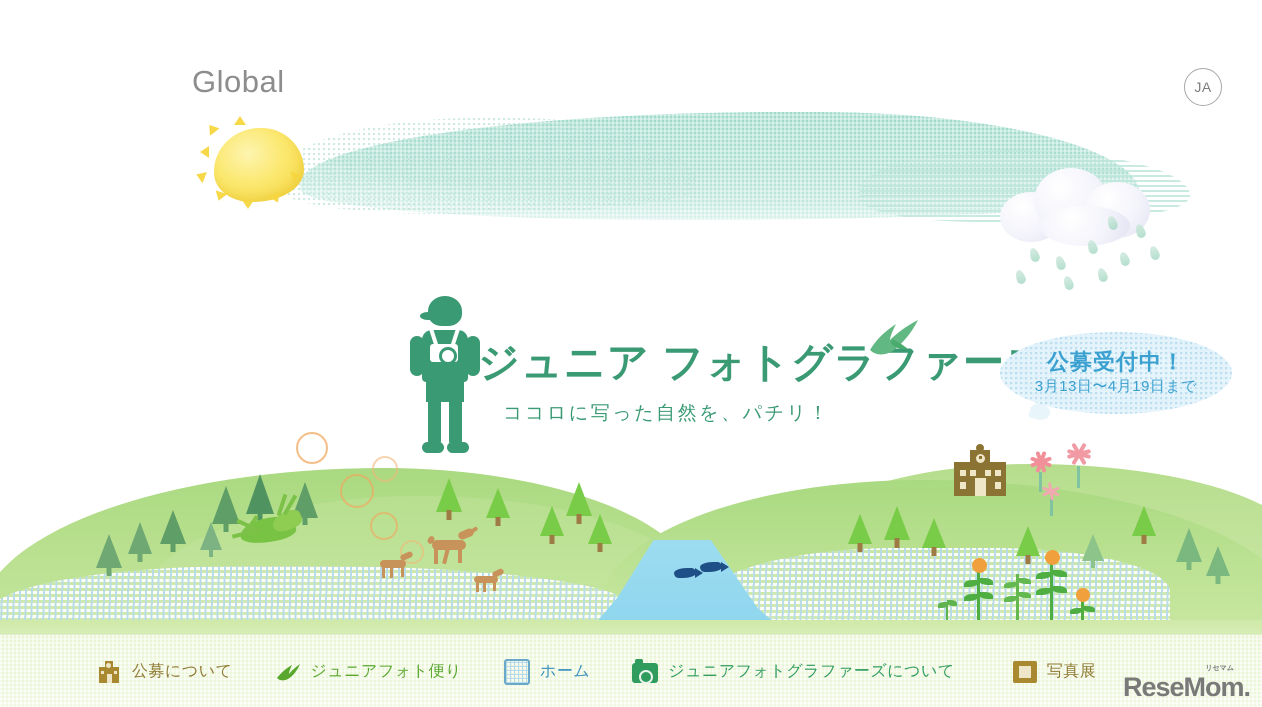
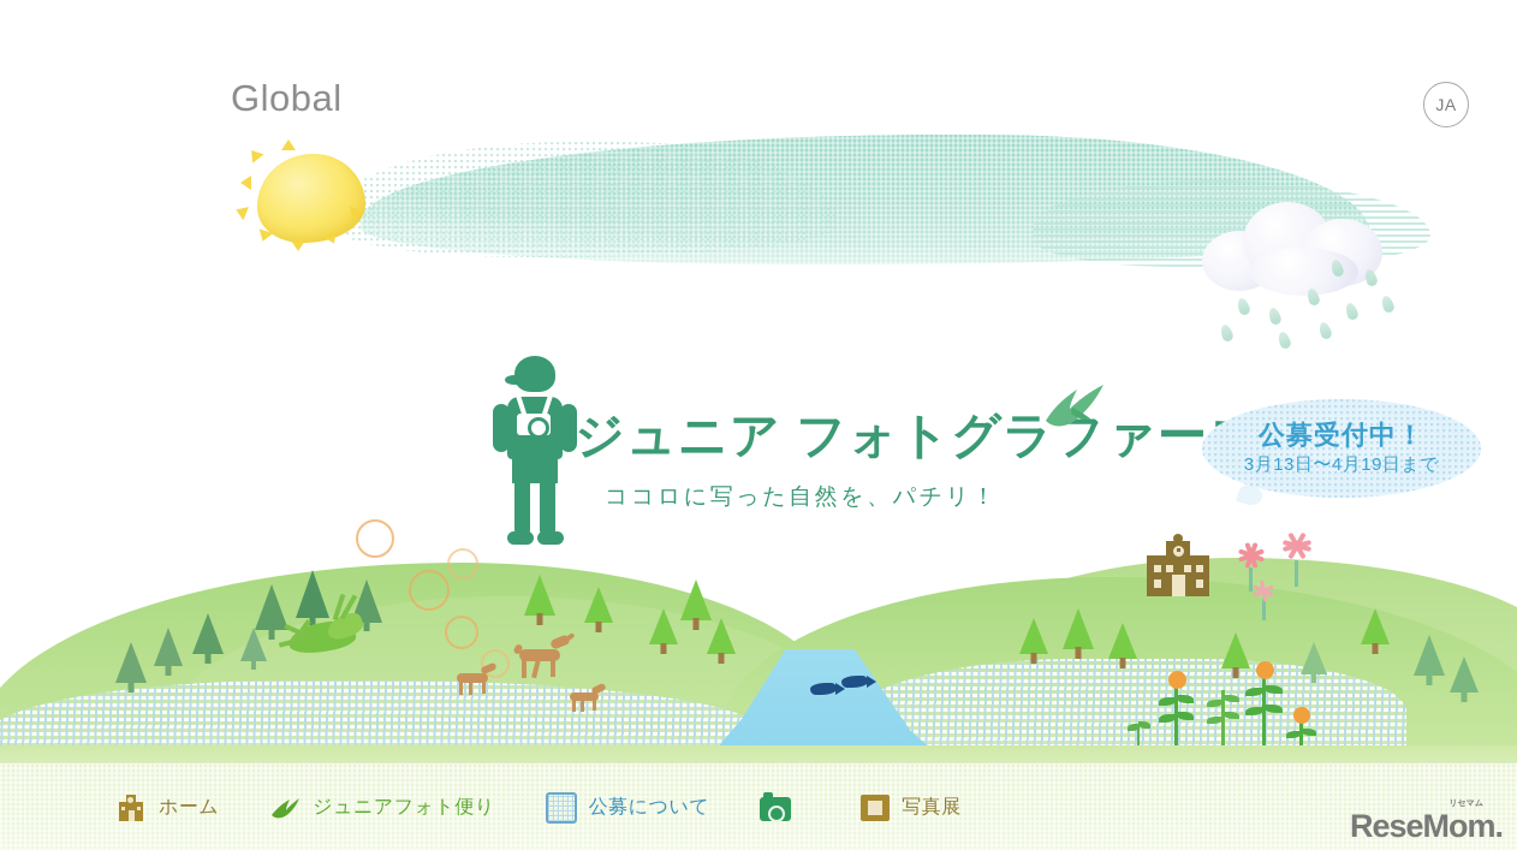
  Global
  JA
  ジュニア フォトグラファー
  ココロに写った自然を、パチリ！
  公募受付中！
  3月13日〜4月19日まで
- 公募について
+ ホーム
  ジュニアフォト便り
- ホーム
+ 公募について
- ジュニアフォトグラファーズについて
  写真展
  ReseMom.
